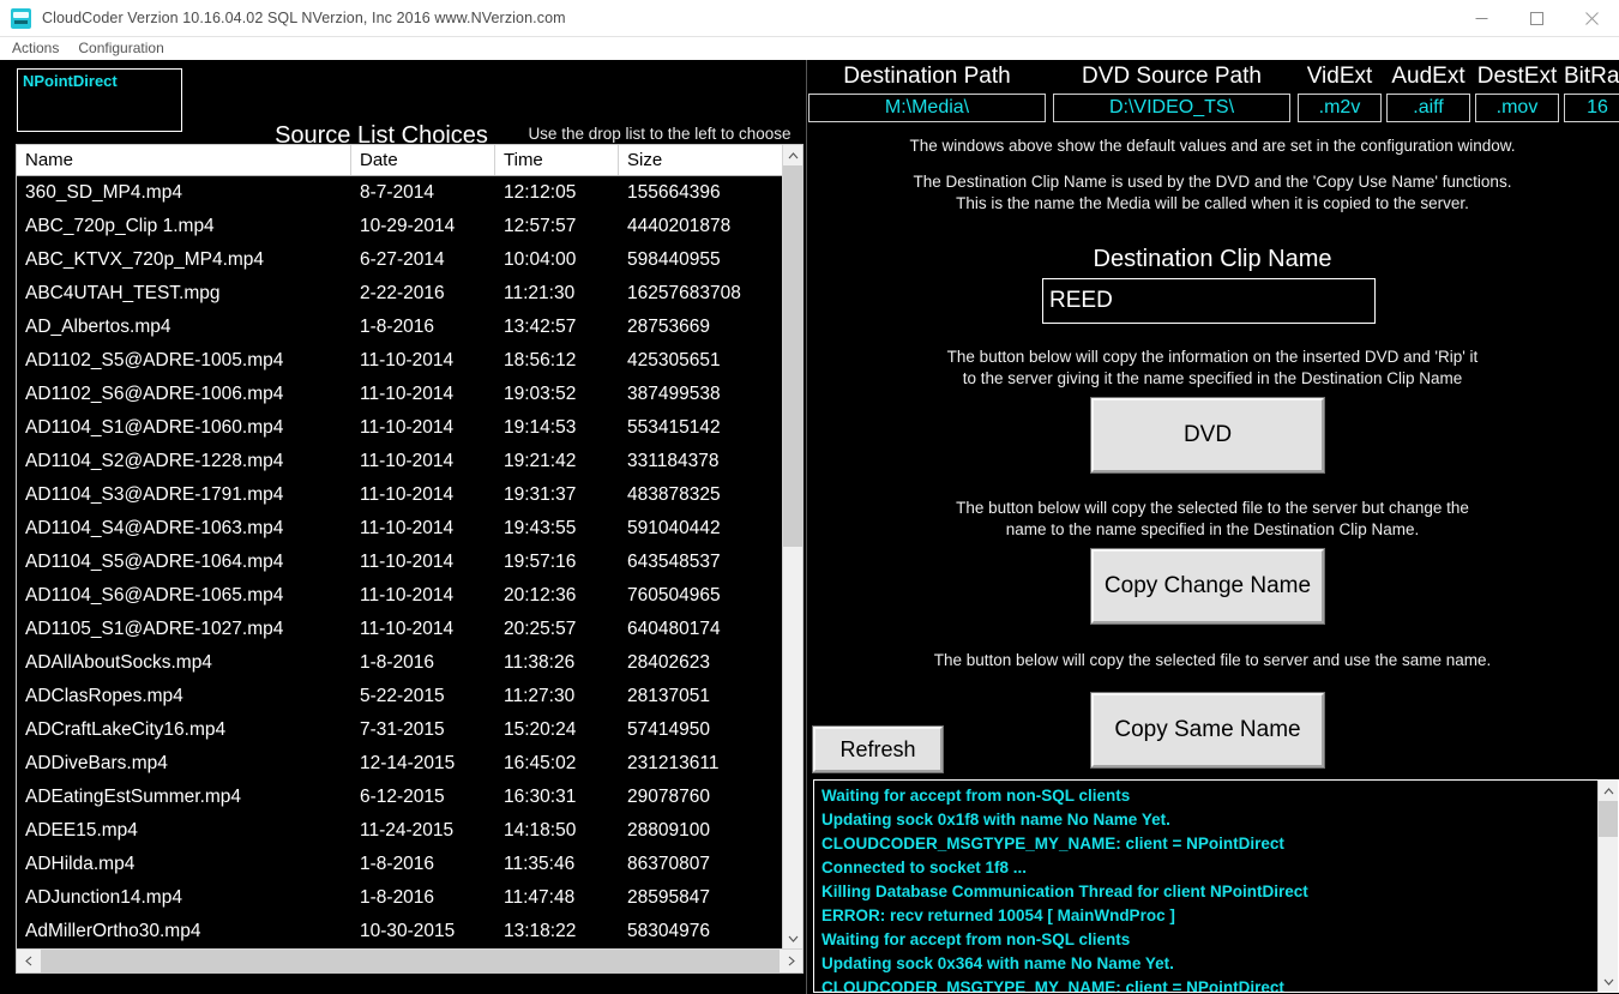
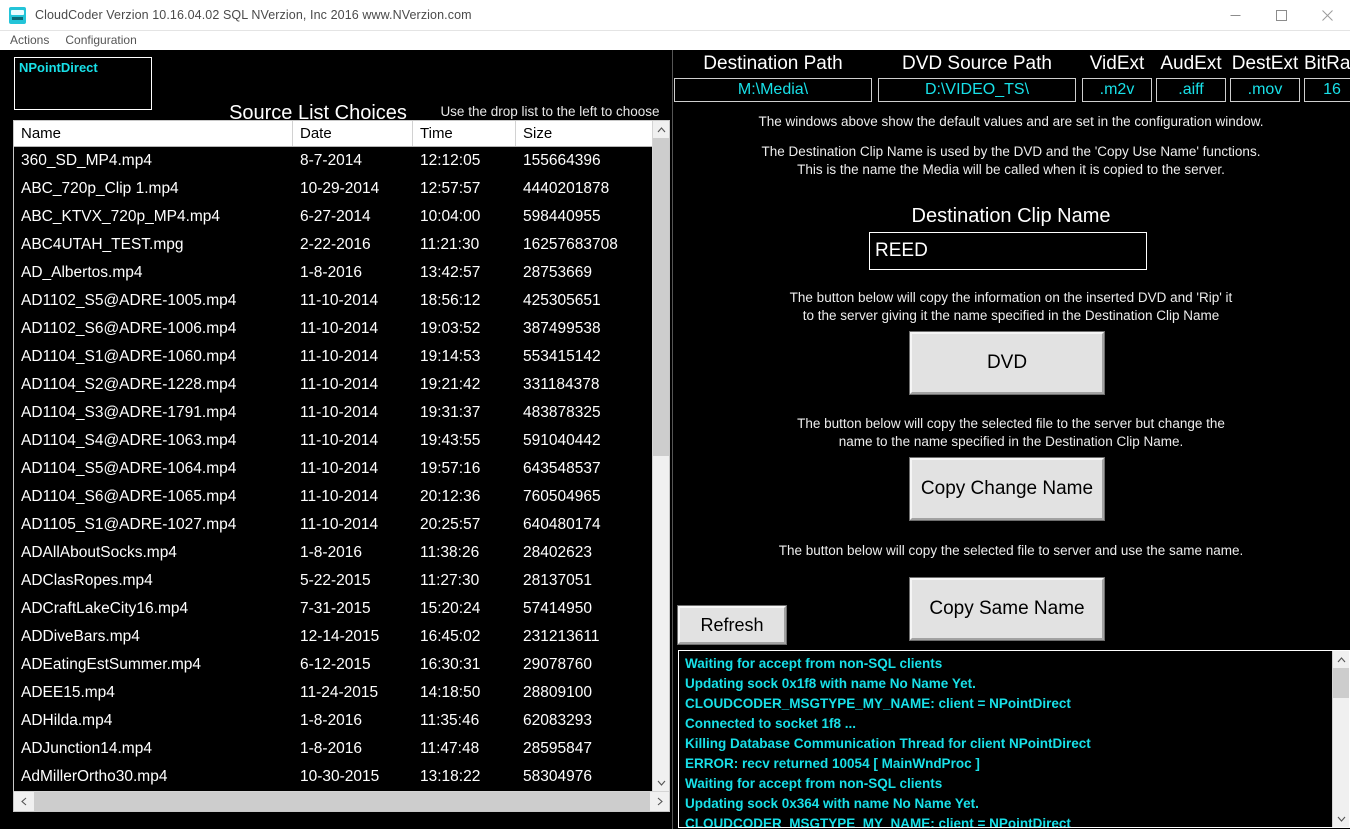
  CloudCoder Verzion 10.16.04.02 SQL NVerzion, Inc 2016 www.NVerzion.com
  Actions
  Configuration
  NPointDirect
  Source List Choices
  Name
  Date
  Time
  Size
  360_SD_MP4.mp4
  8-7-2014
  12:12:05
  155664396
  ABC_720p_Clip 1.mp4
  10-29-2014
  12:57:57
  4440201878
  ABC_KTVX_720p_MP4.mp4
  6-27-2014
  10:04:00
  598440955
  ABC4UTAH_TEST.mpg
  2-22-2016
  11:21:30
  16257683708
  AD_Albertos.mp4
  1-8-2016
  13:42:57
  28753669
  AD1102_S5@ADRE-1005.mp4
  11-10-2014
  18:56:12
  425305651
  AD1102_S6@ADRE-1006.mp4
  11-10-2014
  19:03:52
  387499538
  AD1104_S1@ADRE-1060.mp4
  11-10-2014
  19:14:53
  553415142
  AD1104_S2@ADRE-1228.mp4
  11-10-2014
  19:21:42
  331184378
  AD1104_S3@ADRE-1791.mp4
  11-10-2014
  19:31:37
  483878325
  AD1104_S4@ADRE-1063.mp4
  11-10-2014
  19:43:55
  591040442
  AD1104_S5@ADRE-1064.mp4
  11-10-2014
  19:57:16
  643548537
  AD1104_S6@ADRE-1065.mp4
  11-10-2014
  20:12:36
  760504965
  AD1105_S1@ADRE-1027.mp4
  11-10-2014
  20:25:57
  640480174
  ADAllAboutSocks.mp4
  1-8-2016
  11:38:26
  28402623
  ADClasRopes.mp4
  5-22-2015
  11:27:30
  28137051
  ADCraftLakeCity16.mp4
  7-31-2015
  15:20:24
  57414950
  ADDiveBars.mp4
  12-14-2015
  16:45:02
  231213611
  ADEatingEstSummer.mp4
  6-12-2015
  16:30:31
  29078760
  ADEE15.mp4
  11-24-2015
  14:18:50
  28809100
  ADHilda.mp4
  1-8-2016
  11:35:46
- 86370807
+ 62083293
  ADJunction14.mp4
  1-8-2016
  11:47:48
  28595847
  AdMillerOrtho30.mp4
  10-30-2015
  13:18:22
  58304976
  Destination Path
  DVD Source Path
  VidExt
  AudExt
  DestExt
  BitRa
  M:\Media\
  D:\VIDEO_TS\
  .m2v
  .aiff
  .mov
  16
  The windows above show the default values and are set in the configuration window.
  The Destination Clip Name is used by the DVD and the 'Copy Use Name' functions.
  This is the name the Media will be called when it is copied to the server.
  Destination Clip Name
  REED
  The button below will copy the information on the inserted DVD and 'Rip' it
  to the server giving it the name specified in the Destination Clip Name
  DVD
  The button below will copy the selected file to the server but change the
  name to the name specified in the Destination Clip Name.
  Copy Change Name
  The button below will copy the selected file to server and use the same name.
  Copy Same Name
  Refresh
  Waiting for accept from non-SQL clients
  Updating sock 0x1f8 with name No Name Yet.
  CLOUDCODER_MSGTYPE_MY_NAME: client = NPointDirect
  Connected to socket 1f8 ...
  Killing Database Communication Thread for client NPointDirect
  ERROR: recv returned 10054 [ MainWndProc ]
  Waiting for accept from non-SQL clients
  Updating sock 0x364 with name No Name Yet.
  CLOUDCODER_MSGTYPE_MY_NAME: client = NPointDirect
